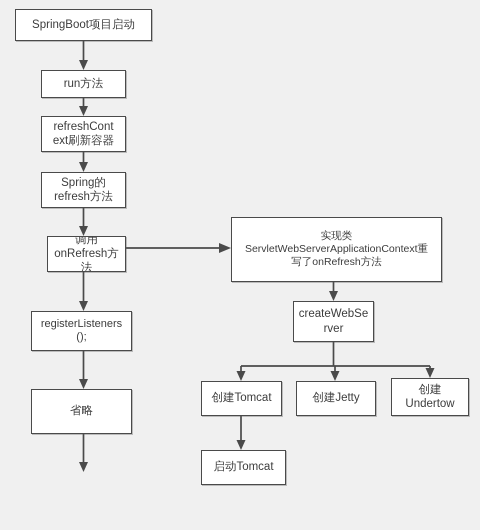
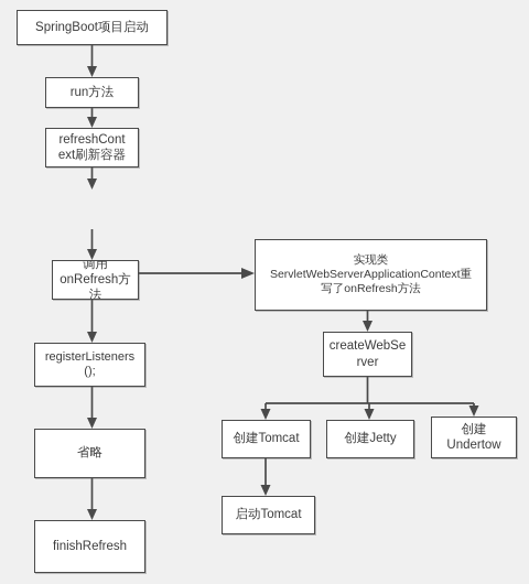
  SpringBoot项目启动
  run方法
  refreshCont
  ext刷新容器
- Spring的
- refresh方法
  调用
  onRefresh方
  法
  registerListeners
  ();
  省略
+ finishRefresh
  实现类
  ServletWebServerApplicationContext重
  写了onRefresh方法
  createWebSe
  rver
  创建Tomcat
  创建Jetty
  创建
  Undertow
  启动Tomcat
